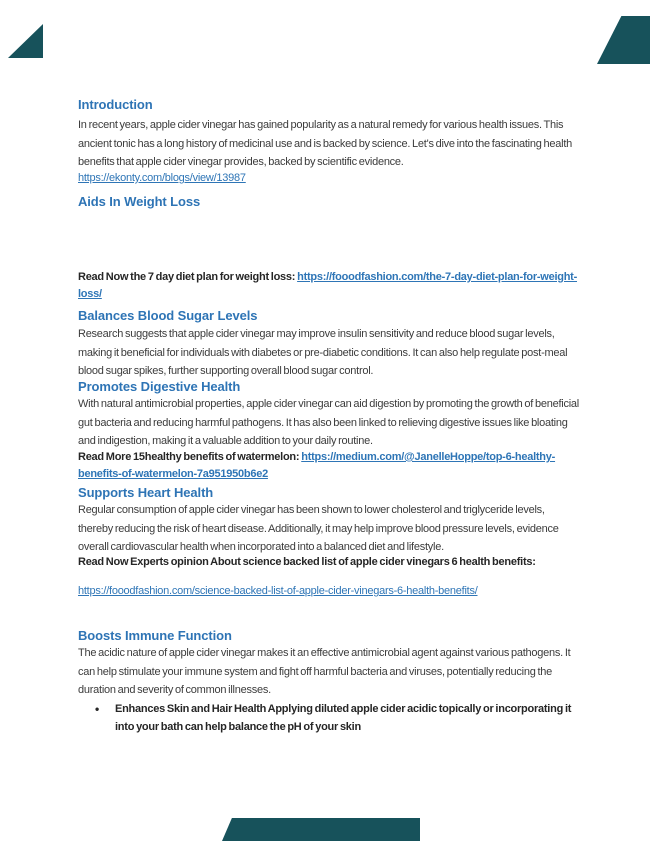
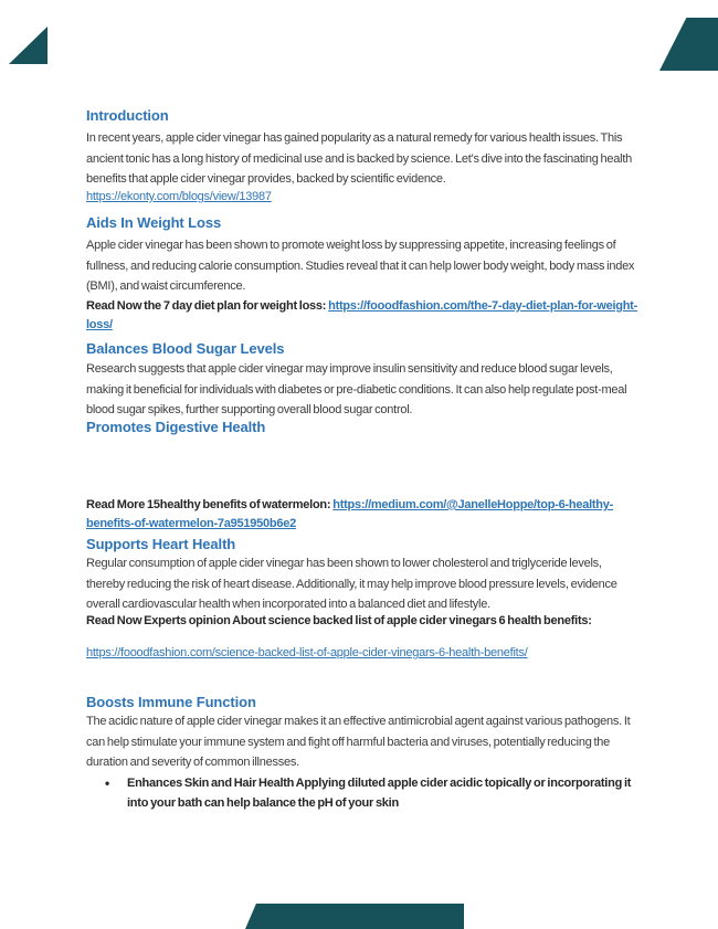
  Introduction
  In recent years, apple cider vinegar has gained popularity as a natural remedy for various health issues. This ancient tonic has a long history of medicinal use and is backed by science. Let's dive into the fascinating health benefits that apple cider vinegar provides, backed by scientific evidence.
  https://ekonty.com/blogs/view/13987
  Aids In Weight Loss
+ Apple cider vinegar has been shown to promote weight loss by suppressing appetite, increasing feelings of fullness, and reducing calorie consumption. Studies reveal that it can help lower body weight, body mass index (BMI), and waist circumference.
  Read Now the 7 day diet plan for weight loss: https://fooodfashion.com/the-7-day-diet-plan-for-weight-loss/
  Balances Blood Sugar Levels
  Research suggests that apple cider vinegar may improve insulin sensitivity and reduce blood sugar levels, making it beneficial for individuals with diabetes or pre-diabetic conditions. It can also help regulate post-meal blood sugar spikes, further supporting overall blood sugar control.
  Promotes Digestive Health
- With natural antimicrobial properties, apple cider vinegar can aid digestion by promoting the growth of beneficial gut bacteria and reducing harmful pathogens. It has also been linked to relieving digestive issues like bloating and indigestion, making it a valuable addition to your daily routine.
  Read More 15healthy benefits of watermelon: https://medium.com/@JanelleHoppe/top-6-healthy-benefits-of-watermelon-7a951950b6e2
  Supports Heart Health
  Regular consumption of apple cider vinegar has been shown to lower cholesterol and triglyceride levels, thereby reducing the risk of heart disease. Additionally, it may help improve blood pressure levels, evidence overall cardiovascular health when incorporated into a balanced diet and lifestyle.
  Read Now Experts opinion About science backed list of apple cider vinegars 6 health benefits:
  https://fooodfashion.com/science-backed-list-of-apple-cider-vinegars-6-health-benefits/
  Boosts Immune Function
  The acidic nature of apple cider vinegar makes it an effective antimicrobial agent against various pathogens. It can help stimulate your immune system and fight off harmful bacteria and viruses, potentially reducing the duration and severity of common illnesses.
  •
  Enhances Skin and Hair Health Applying diluted apple cider acidic topically or incorporating it into your bath can help balance the pH of your skin
